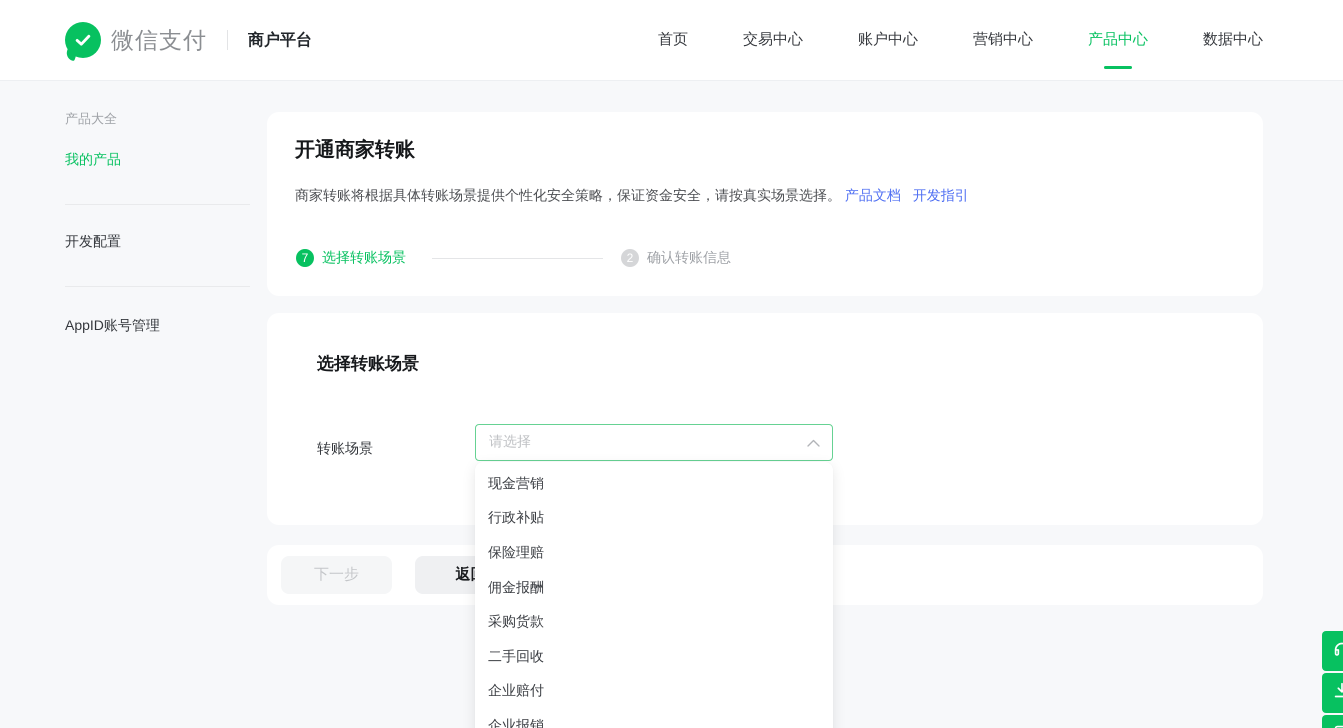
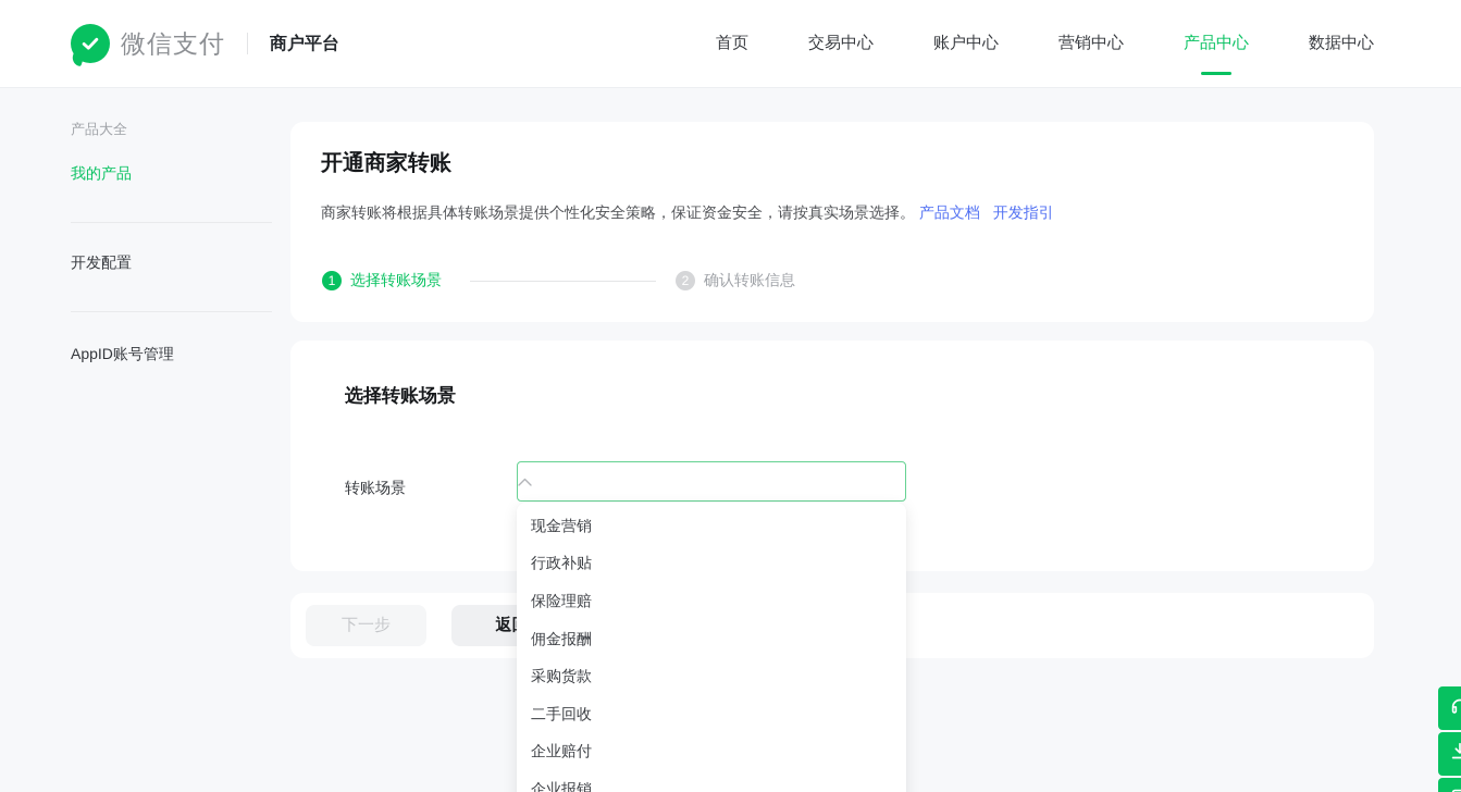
  微信支付
  商户平台
  首页
  交易中心
  账户中心
  营销中心
  产品中心
  数据中心
  产品大全
  我的产品
  开发配置
  AppID账号管理
  开通商家转账
  商家转账将根据具体转账场景提供个性化安全策略，保证资金安全，请按真实场景选择。 产品文档 开发指引
- 7
+ 1
  选择转账场景
  2
  确认转账信息
  选择转账场景
  转账场景
- 请选择
  下一步
  现金营销
  行政补贴
  保险理赔
  佣金报酬
  采购货款
  二手回收
  企业赔付
  企业报销
